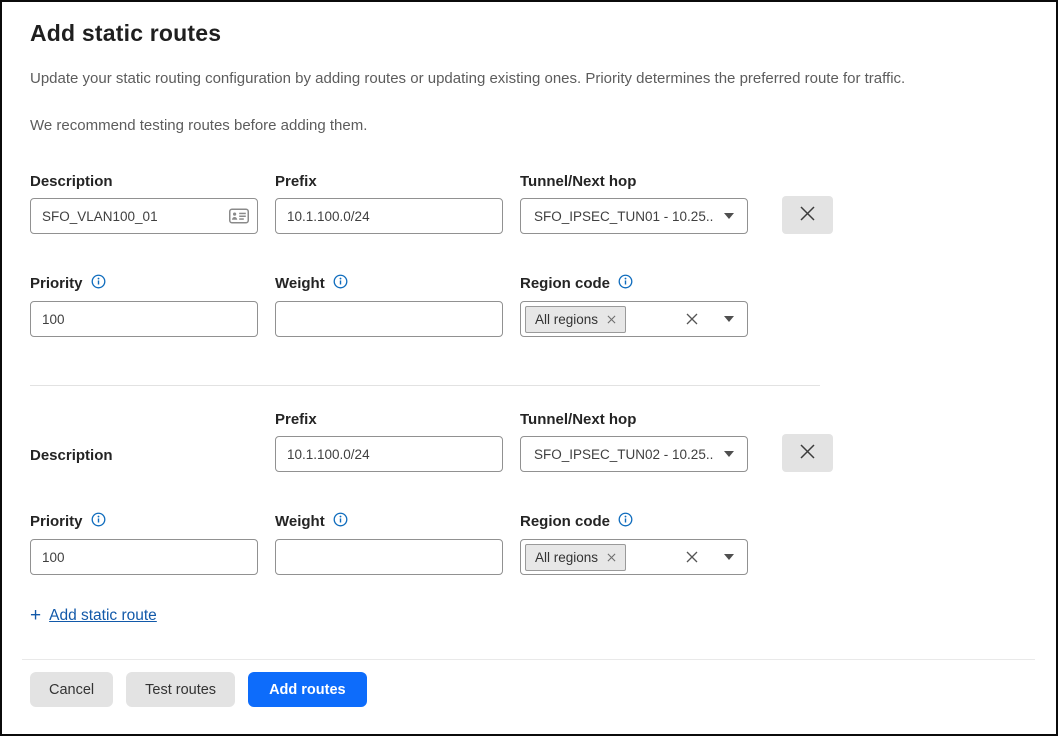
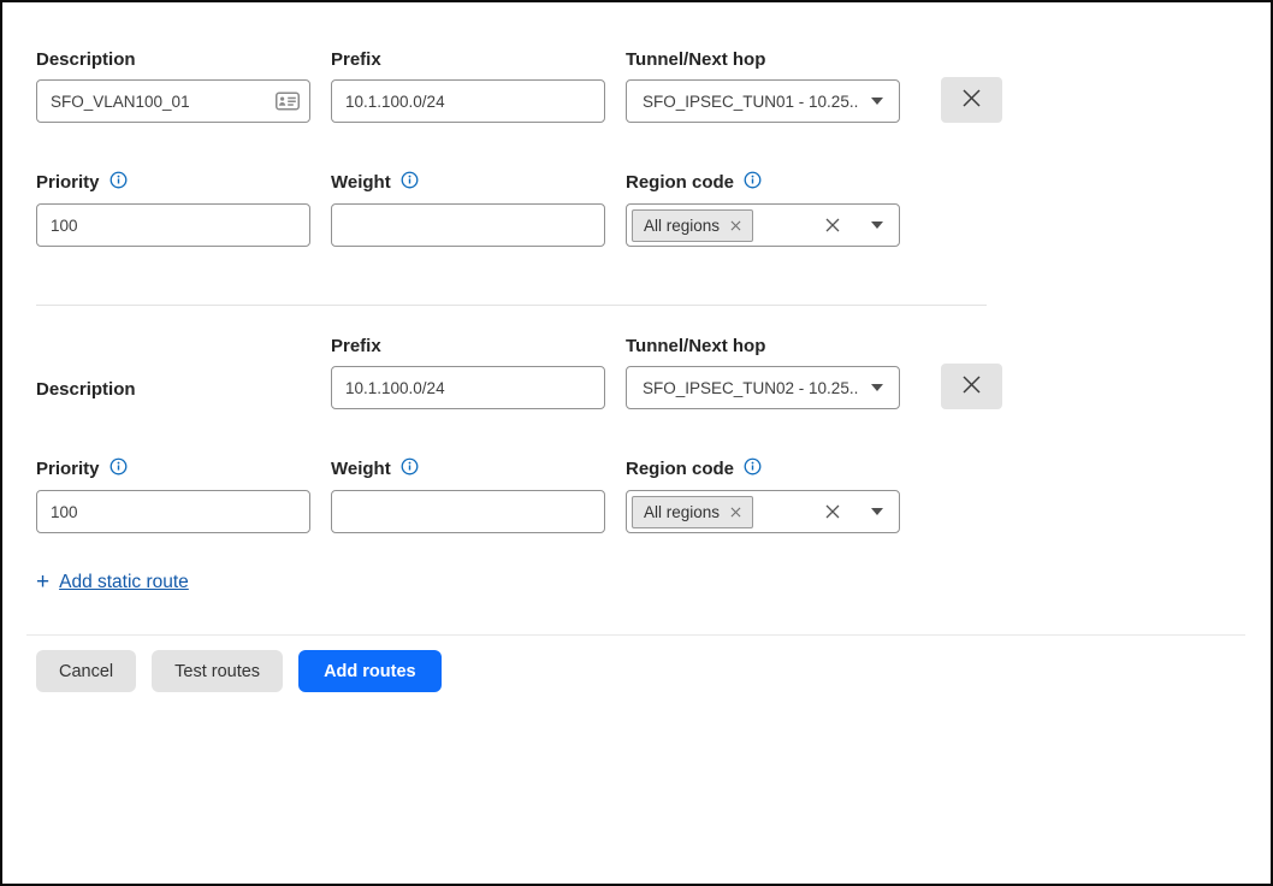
- Add static routes
- Update your static routing configuration by adding routes or updating existing ones. Priority determines the preferred route for traffic.
- We recommend testing routes before adding them.
  Description
  SFO_VLAN100_01
  Prefix
  10.1.100.0/24
  Tunnel/Next hop
  SFO_IPSEC_TUN01 - 10.25..
  Priority
  100
  Weight
  Region code
  All regions
  Description
  Prefix
  10.1.100.0/24
  Tunnel/Next hop
  SFO_IPSEC_TUN02 - 10.25..
  Priority
  100
  Weight
  Region code
  All regions
  +
  Add static route
  Cancel
  Test routes
  Add routes
